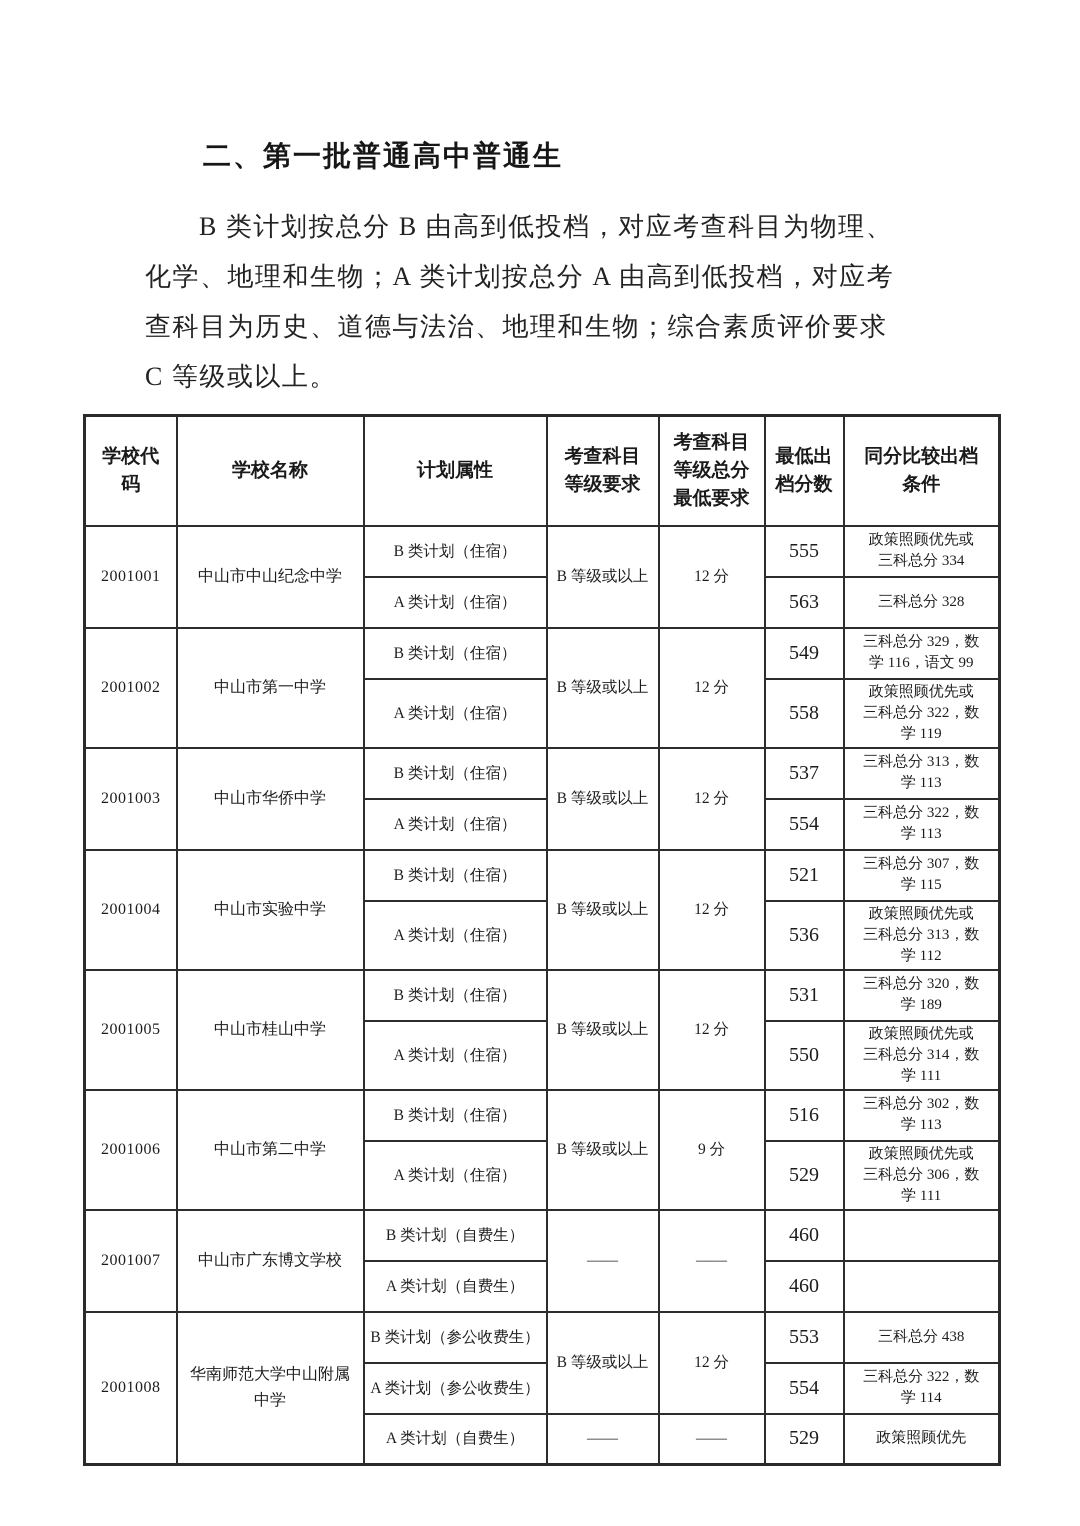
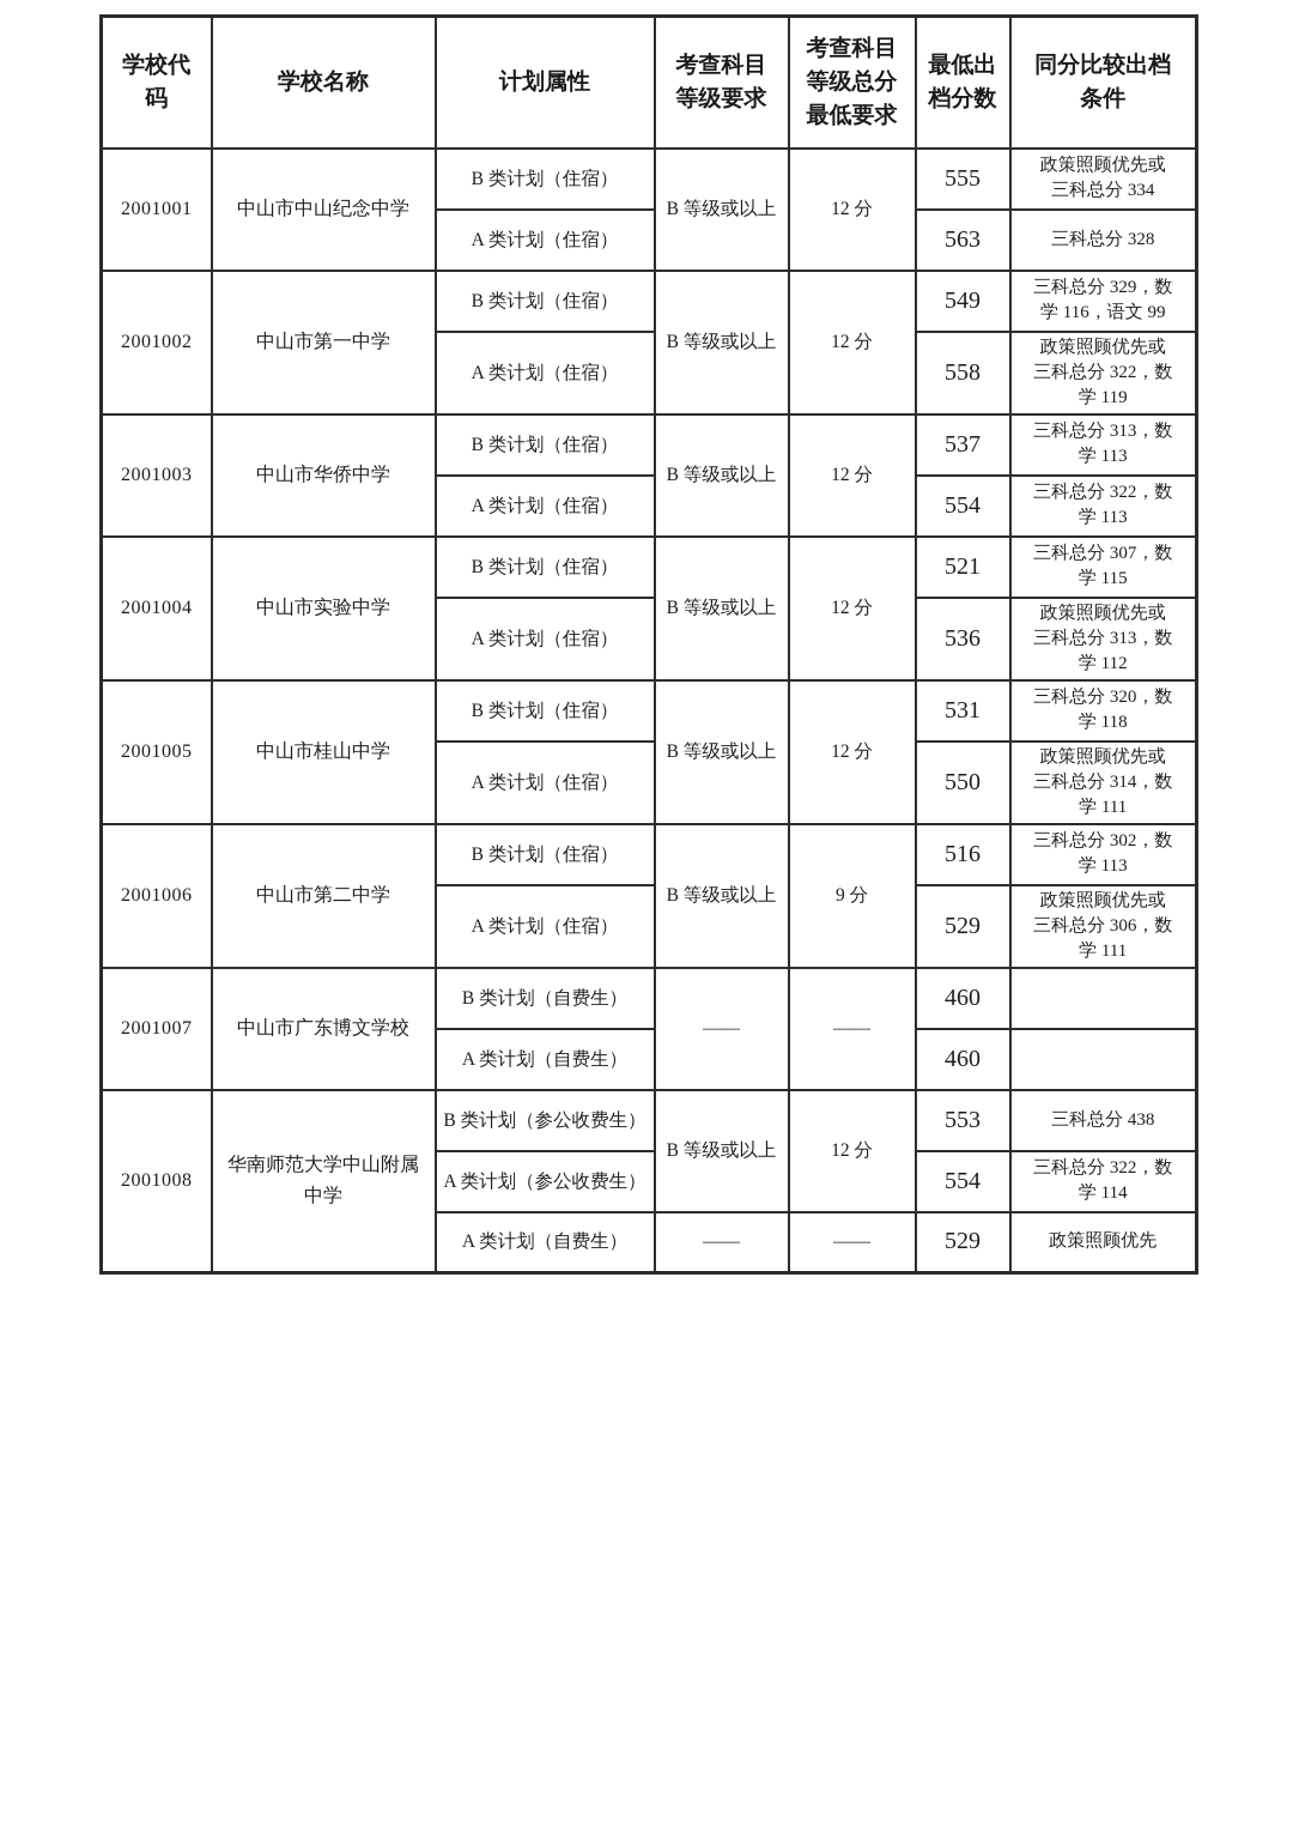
- 二、第一批普通高中普通生
- B 类计划按总分 B 由高到低投档，对应考查科目为物理、
- 化学、地理和生物；A 类计划按总分 A 由高到低投档，对应考
- 查科目为历史、道德与法治、地理和生物；综合素质评价要求
- C 等级或以上。
  学校代 码	学校名称	计划属性	考查科目 等级要求	考查科目 等级总分 最低要求	最低出 档分数	同分比较出档 条件
  2001001	中山市中山纪念中学	B 类计划（住宿）	B 等级或以上	12 分	555	政策照顾优先或 三科总分 334
  A 类计划（住宿）	563	三科总分 328
  2001002	中山市第一中学	B 类计划（住宿）	B 等级或以上	12 分	549	三科总分 329，数 学 116，语文 99
  A 类计划（住宿）	558	政策照顾优先或 三科总分 322，数 学 119
  2001003	中山市华侨中学	B 类计划（住宿）	B 等级或以上	12 分	537	三科总分 313，数 学 113
  A 类计划（住宿）	554	三科总分 322，数 学 113
  2001004	中山市实验中学	B 类计划（住宿）	B 等级或以上	12 分	521	三科总分 307，数 学 115
  A 类计划（住宿）	536	政策照顾优先或 三科总分 313，数 学 112
- 2001005	中山市桂山中学	B 类计划（住宿）	B 等级或以上	12 分	531	三科总分 320，数 学 189
+ 2001005	中山市桂山中学	B 类计划（住宿）	B 等级或以上	12 分	531	三科总分 320，数 学 118
  A 类计划（住宿）	550	政策照顾优先或 三科总分 314，数 学 111
  2001006	中山市第二中学	B 类计划（住宿）	B 等级或以上	9 分	516	三科总分 302，数 学 113
  A 类计划（住宿）	529	政策照顾优先或 三科总分 306，数 学 111
  2001007	中山市广东博文学校	B 类计划（自费生）	——	——	460
  A 类计划（自费生）	460
  2001008	华南师范大学中山附属 中学	B 类计划（参公收费生）	B 等级或以上	12 分	553	三科总分 438
  A 类计划（参公收费生）	554	三科总分 322，数 学 114
  A 类计划（自费生）	——	——	529	政策照顾优先
